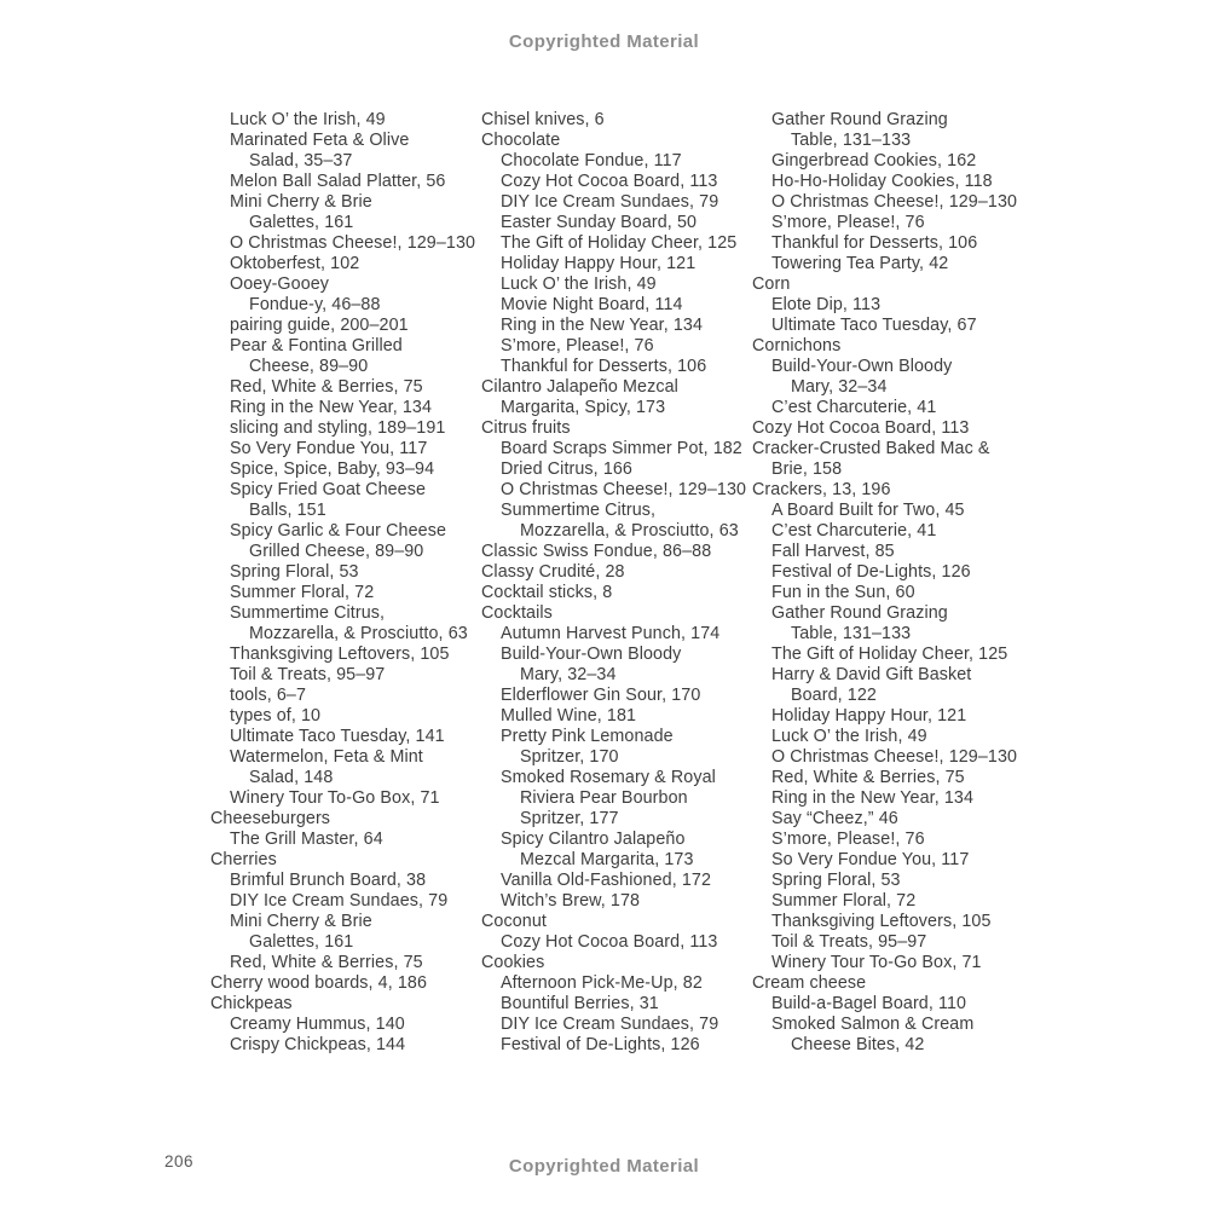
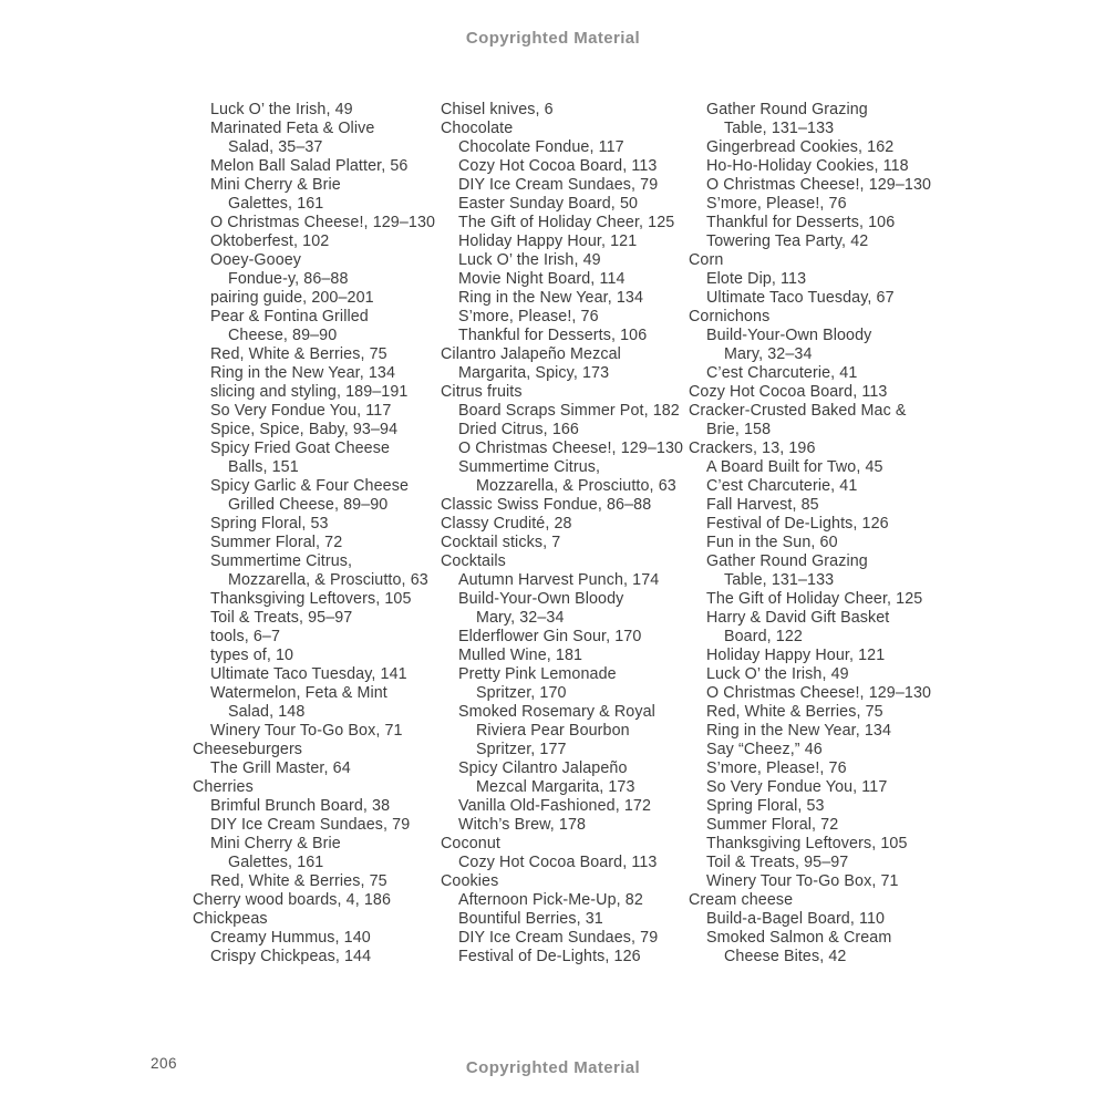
  Copyrighted Material
  Luck O’ the Irish, 49
  Marinated Feta & Olive
  Salad, 35–37
  Melon Ball Salad Platter, 56
  Mini Cherry & Brie
  Galettes, 161
  O Christmas Cheese!, 129–130
  Oktoberfest, 102
  Ooey-Gooey
- Fondue-y, 46–88
+ Fondue-y, 86–88
  pairing guide, 200–201
  Pear & Fontina Grilled
  Cheese, 89–90
  Red, White & Berries, 75
  Ring in the New Year, 134
  slicing and styling, 189–191
  So Very Fondue You, 117
  Spice, Spice, Baby, 93–94
  Spicy Fried Goat Cheese
  Balls, 151
  Spicy Garlic & Four Cheese
  Grilled Cheese, 89–90
  Spring Floral, 53
  Summer Floral, 72
  Summertime Citrus,
  Mozzarella, & Prosciutto, 63
  Thanksgiving Leftovers, 105
  Toil & Treats, 95–97
  tools, 6–7
  types of, 10
  Ultimate Taco Tuesday, 141
  Watermelon, Feta & Mint
  Salad, 148
  Winery Tour To-Go Box, 71
  Cheeseburgers
  The Grill Master, 64
  Cherries
  Brimful Brunch Board, 38
  DIY Ice Cream Sundaes, 79
  Mini Cherry & Brie
  Galettes, 161
  Red, White & Berries, 75
  Cherry wood boards, 4, 186
  Chickpeas
  Creamy Hummus, 140
  Crispy Chickpeas, 144
  Chisel knives, 6
  Chocolate
  Chocolate Fondue, 117
  Cozy Hot Cocoa Board, 113
  DIY Ice Cream Sundaes, 79
  Easter Sunday Board, 50
  The Gift of Holiday Cheer, 125
  Holiday Happy Hour, 121
  Luck O’ the Irish, 49
  Movie Night Board, 114
  Ring in the New Year, 134
  S’more, Please!, 76
  Thankful for Desserts, 106
  Cilantro Jalapeño Mezcal
  Margarita, Spicy, 173
  Citrus fruits
  Board Scraps Simmer Pot, 182
  Dried Citrus, 166
  O Christmas Cheese!, 129–130
  Summertime Citrus,
  Mozzarella, & Prosciutto, 63
  Classic Swiss Fondue, 86–88
  Classy Crudité, 28
- Cocktail sticks, 8
+ Cocktail sticks, 7
  Cocktails
  Autumn Harvest Punch, 174
  Build-Your-Own Bloody
  Mary, 32–34
  Elderflower Gin Sour, 170
  Mulled Wine, 181
  Pretty Pink Lemonade
  Spritzer, 170
  Smoked Rosemary & Royal
  Riviera Pear Bourbon
  Spritzer, 177
  Spicy Cilantro Jalapeño
  Mezcal Margarita, 173
  Vanilla Old-Fashioned, 172
  Witch’s Brew, 178
  Coconut
  Cozy Hot Cocoa Board, 113
  Cookies
  Afternoon Pick-Me-Up, 82
  Bountiful Berries, 31
  DIY Ice Cream Sundaes, 79
  Festival of De-Lights, 126
  Gather Round Grazing
  Table, 131–133
  Gingerbread Cookies, 162
  Ho-Ho-Holiday Cookies, 118
  O Christmas Cheese!, 129–130
  S’more, Please!, 76
  Thankful for Desserts, 106
  Towering Tea Party, 42
  Corn
  Elote Dip, 113
  Ultimate Taco Tuesday, 67
  Cornichons
  Build-Your-Own Bloody
  Mary, 32–34
  C’est Charcuterie, 41
  Cozy Hot Cocoa Board, 113
  Cracker-Crusted Baked Mac &
  Brie, 158
  Crackers, 13, 196
  A Board Built for Two, 45
  C’est Charcuterie, 41
  Fall Harvest, 85
  Festival of De-Lights, 126
  Fun in the Sun, 60
  Gather Round Grazing
  Table, 131–133
  The Gift of Holiday Cheer, 125
  Harry & David Gift Basket
  Board, 122
  Holiday Happy Hour, 121
  Luck O’ the Irish, 49
  O Christmas Cheese!, 129–130
  Red, White & Berries, 75
  Ring in the New Year, 134
  Say “Cheez,” 46
  S’more, Please!, 76
  So Very Fondue You, 117
  Spring Floral, 53
  Summer Floral, 72
  Thanksgiving Leftovers, 105
  Toil & Treats, 95–97
  Winery Tour To-Go Box, 71
  Cream cheese
  Build-a-Bagel Board, 110
  Smoked Salmon & Cream
  Cheese Bites, 42
  206
  Copyrighted Material
